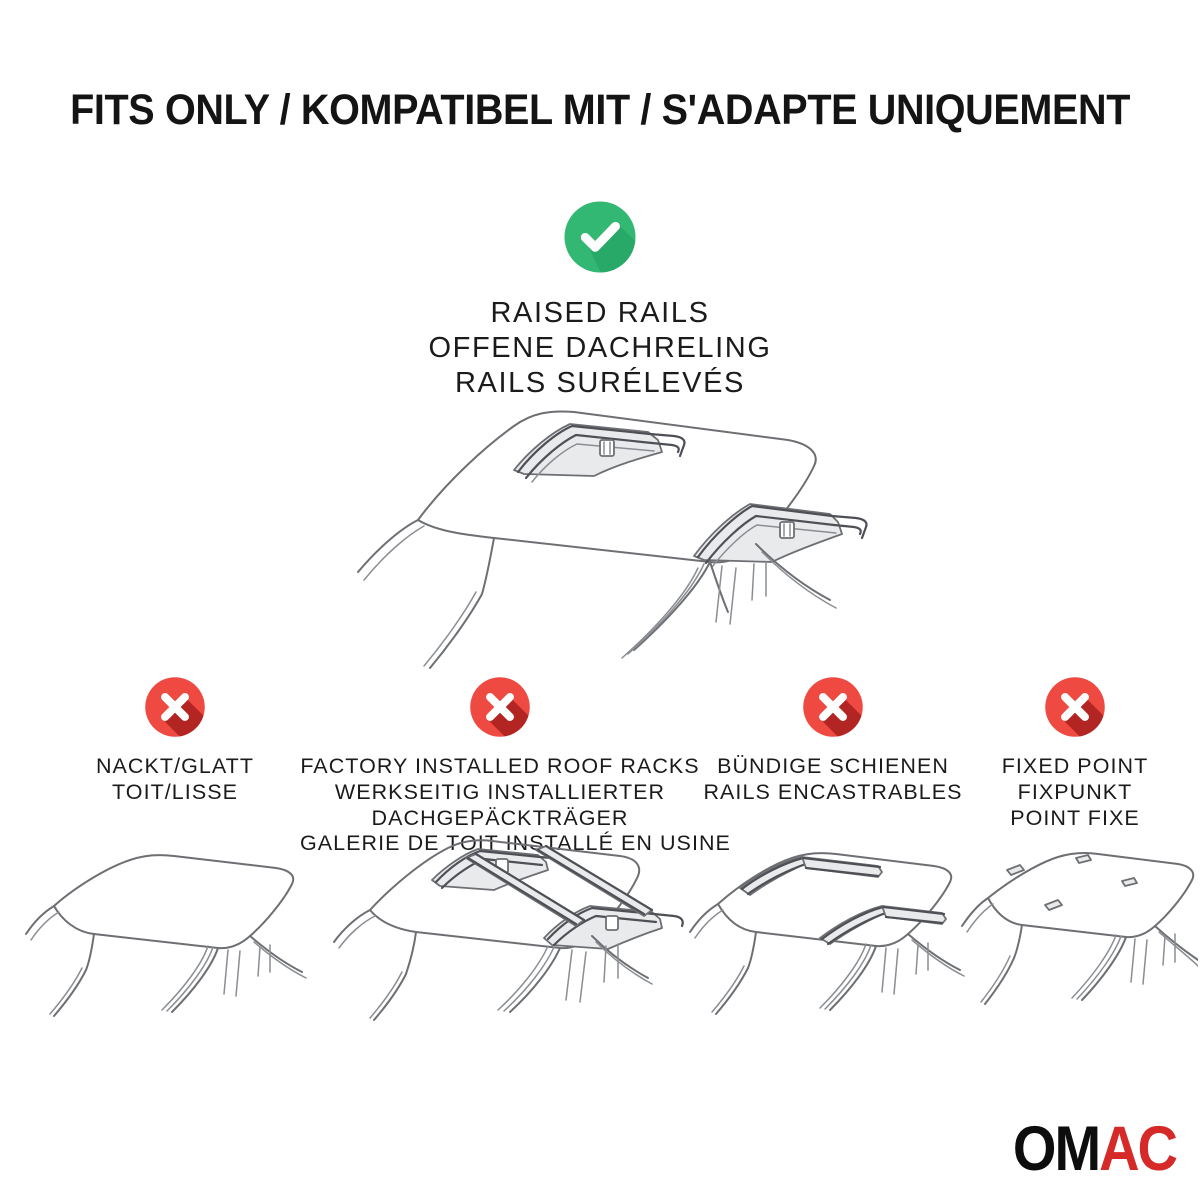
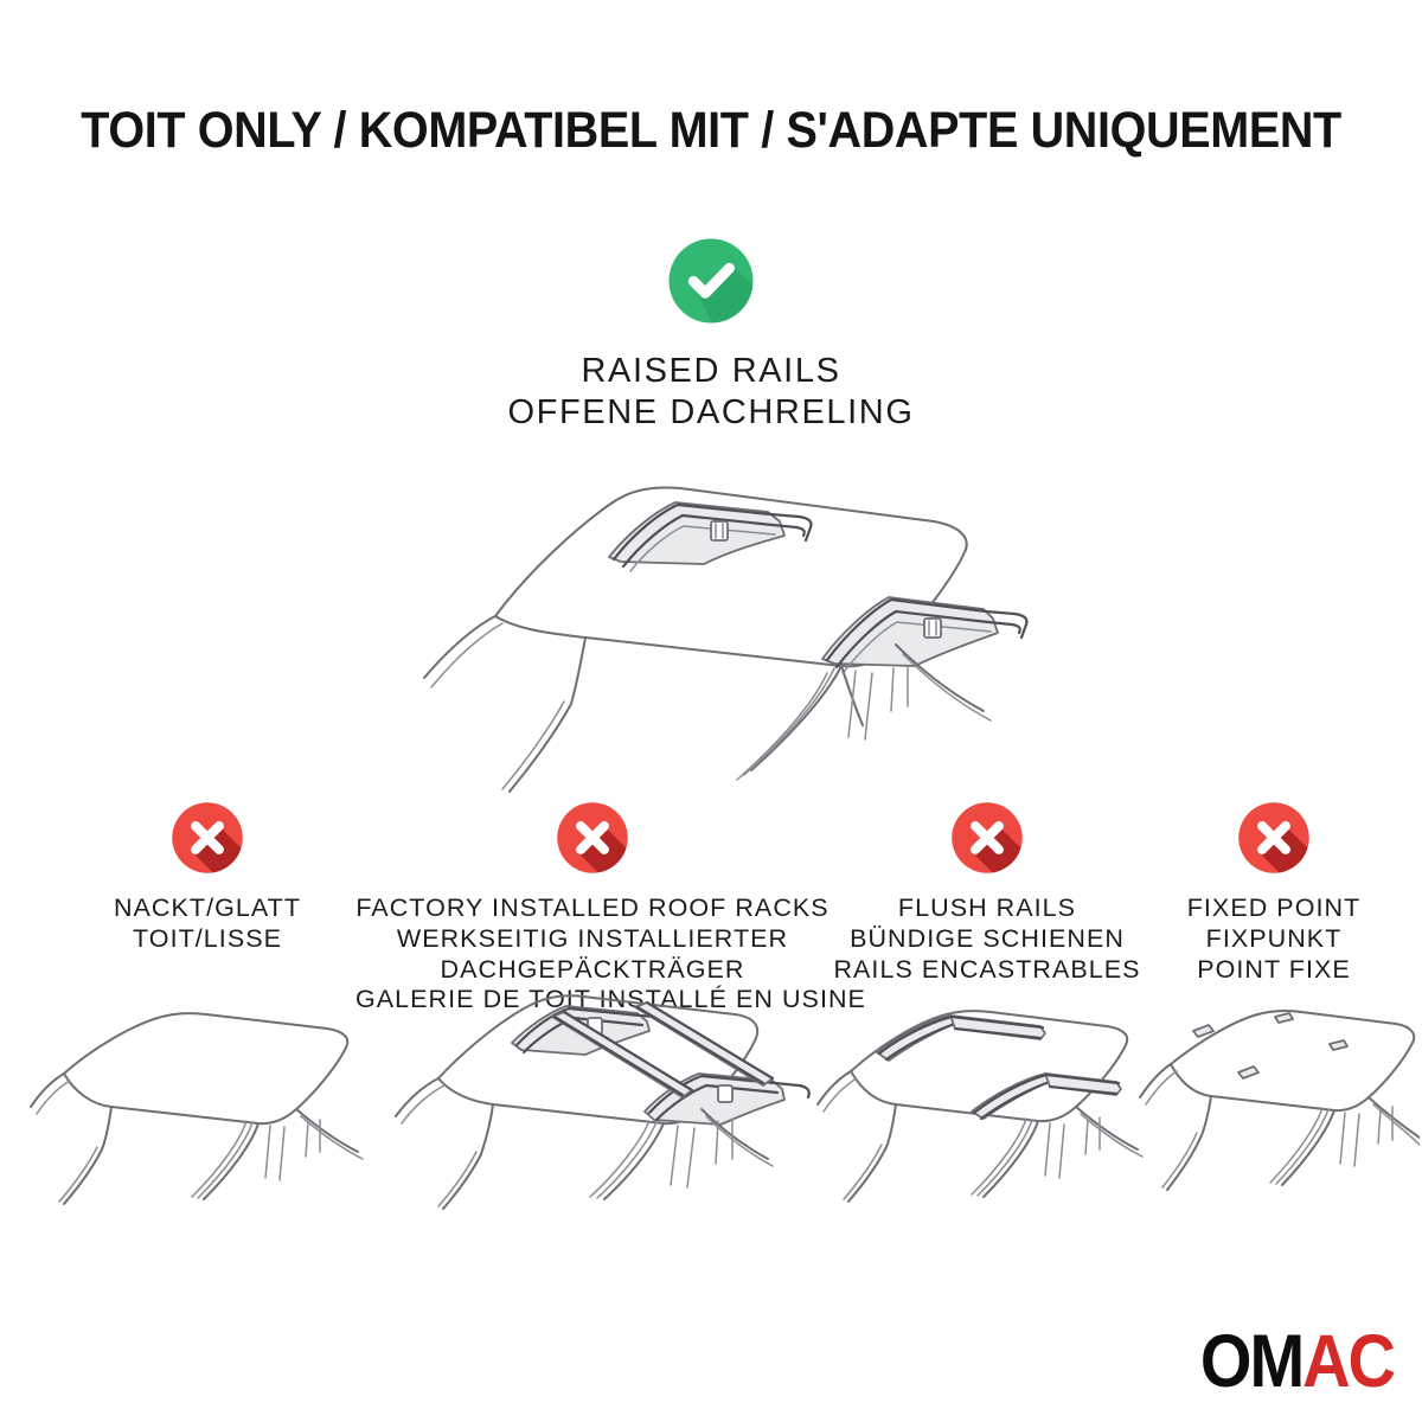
- FITS ONLY / KOMPATIBEL MIT / S'ADAPTE UNIQUEMENT
+ TOIT ONLY / KOMPATIBEL MIT / S'ADAPTE UNIQUEMENT
  RAISED RAILS
  OFFENE DACHRELING
- RAILS SURÉLEVÉS
  NACKT/GLATT
  TOIT/LISSE
  FACTORY INSTALLED ROOF RACKS
  WERKSEITIG INSTALLIERTER
  DACHGEPÄCKTRÄGER
  GALERIE DE TOITSTALLÉ EN USINE
+ FLUSH RAILS
  BÜNDIGE SCHIENEN
  RAILS ENCASTRABLES
  FIXED POINT
  FIXPUNKT
  POINT FIXE
  OMAC
